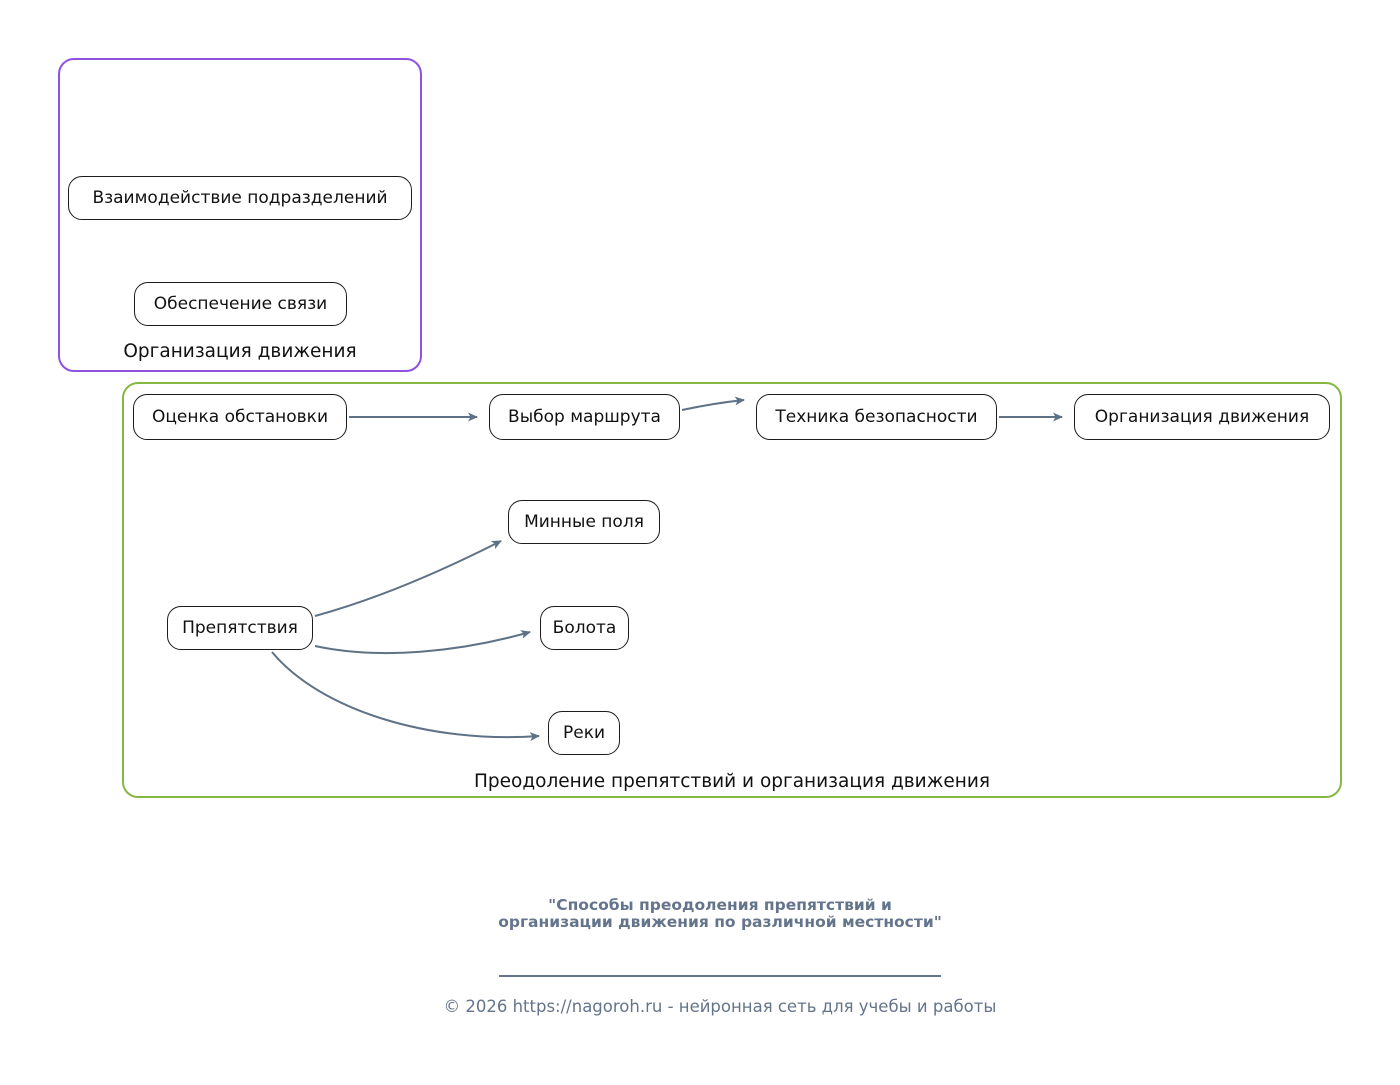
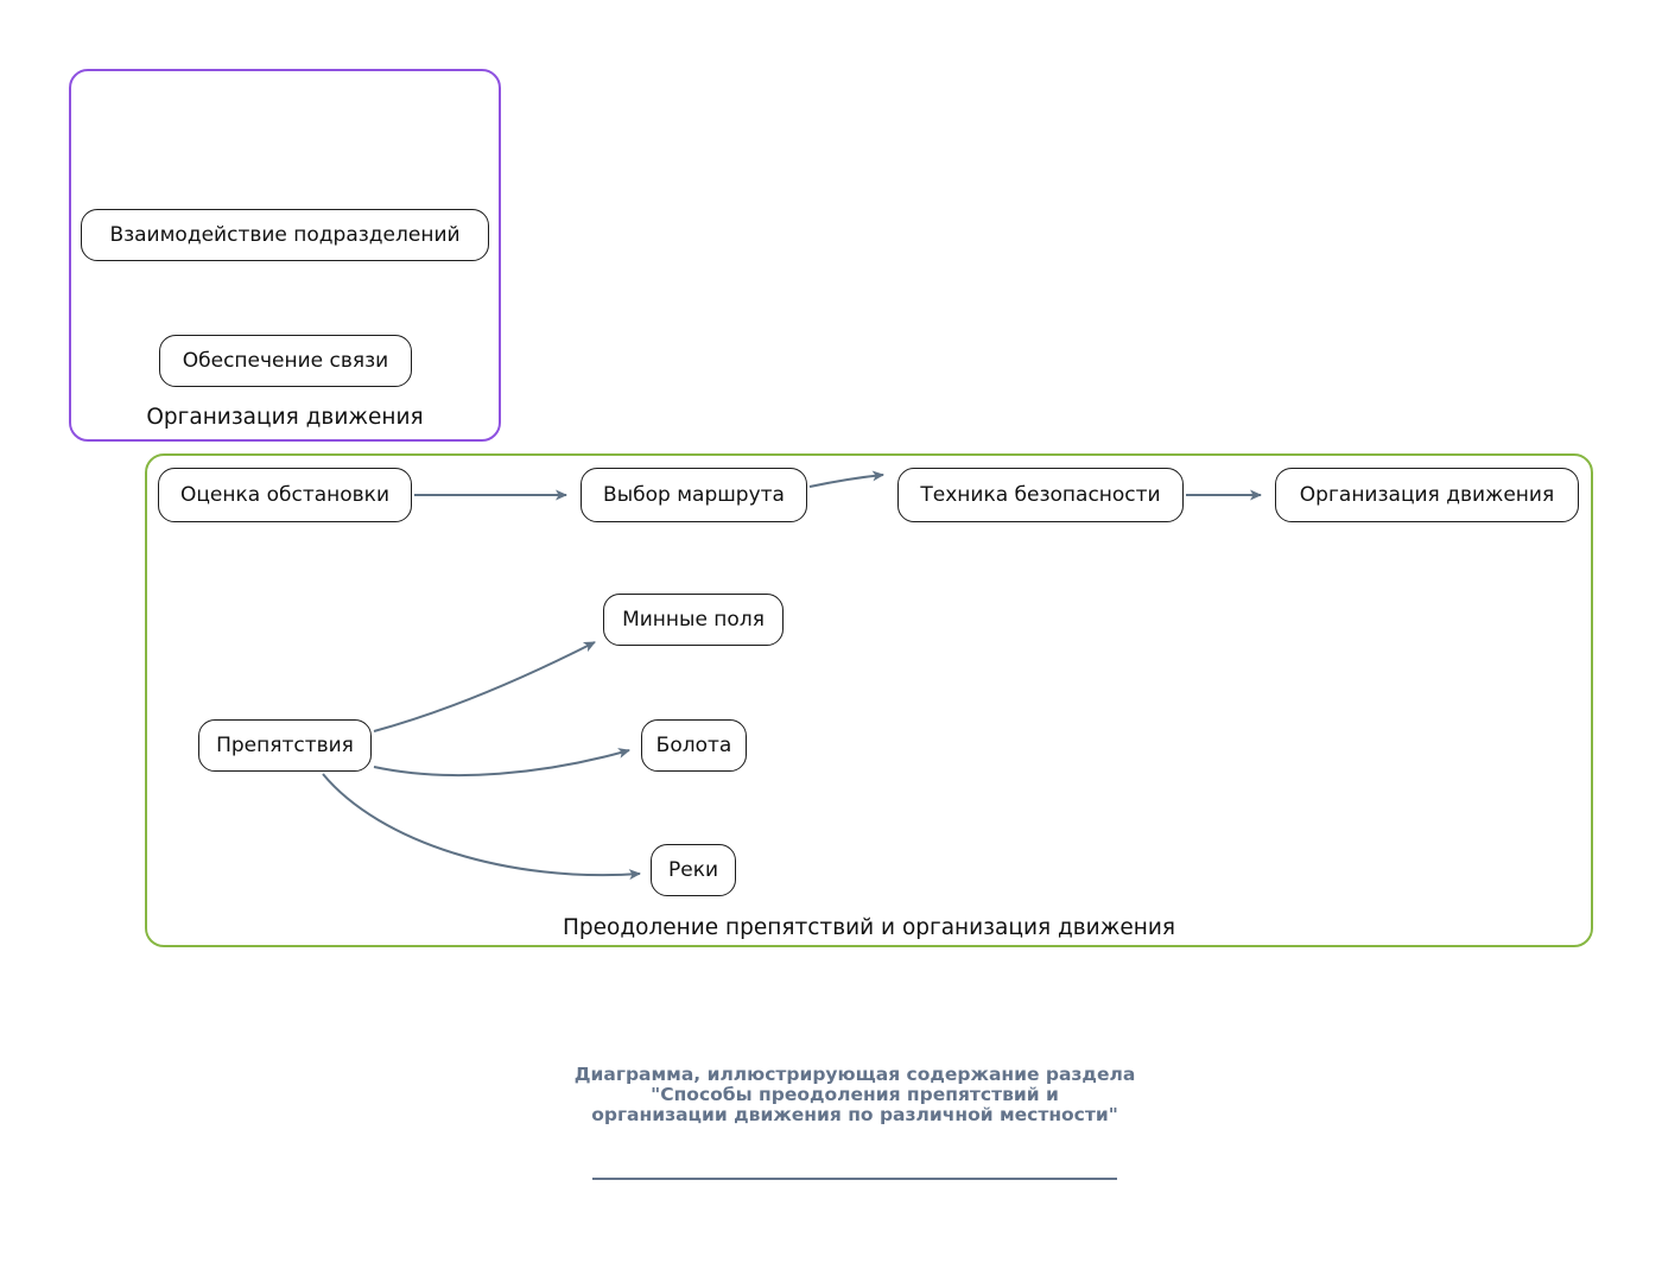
  Взаимодействие подразделений
  Обеспечение связи
  Организация движения
  Оценка обстановки
  Выбор маршрута
  Техника безопасности
  Организация движения
  Минные поля
  Препятствия
  Болота
  Реки
  Преодоление препятствий и организация движения
+ Диаграмма, иллюстрирующая содержание раздела
  "Способы преодоления препятствий и
  организации движения по различной местности"
- © 2026 https://nagoroh.ru - нейронная сеть для учебы и работы
